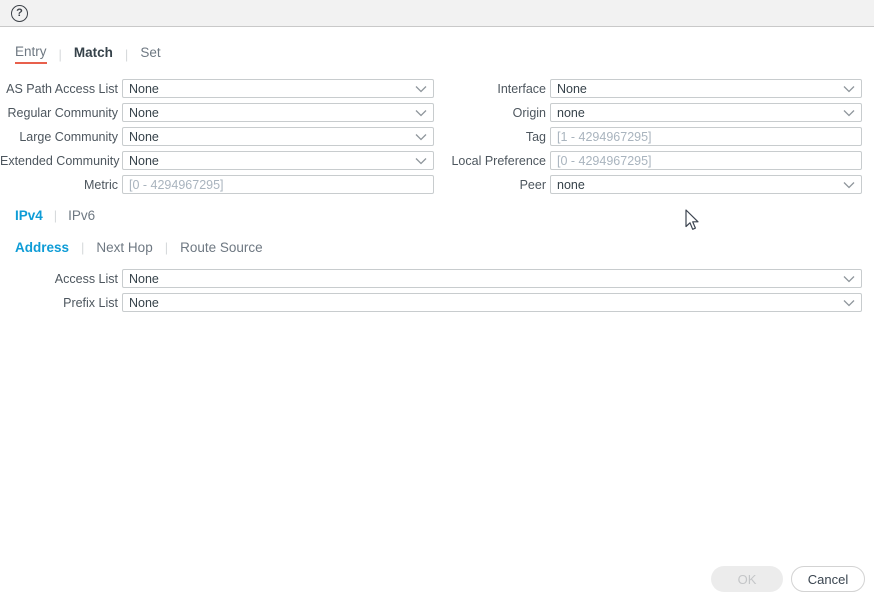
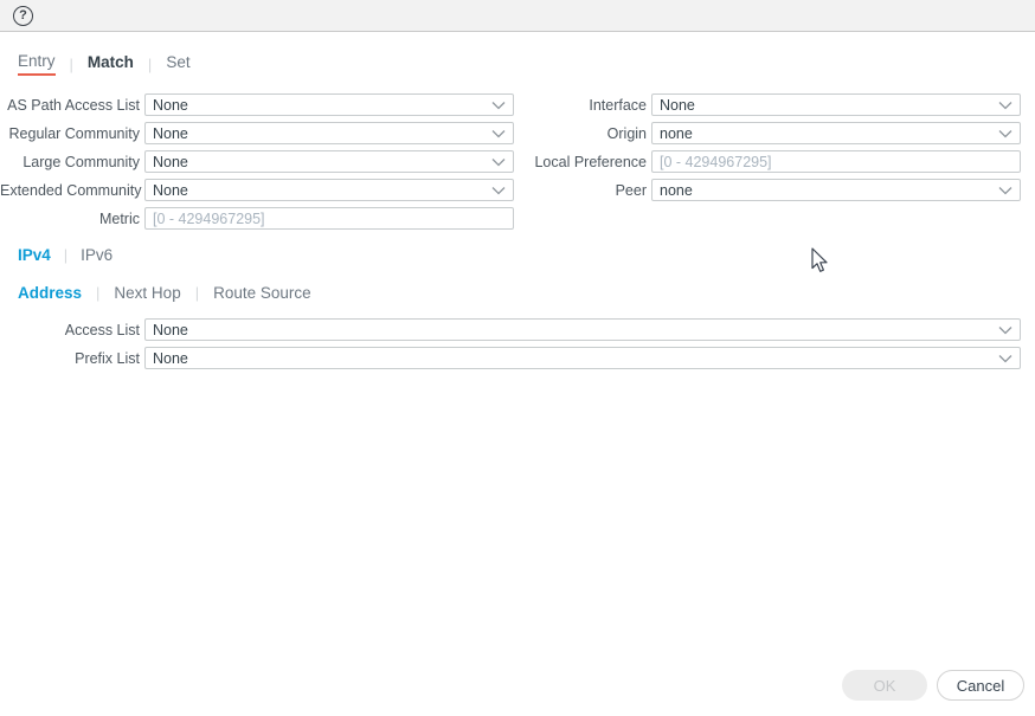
  ?
  Entry
  |
  Match
  |
  Set
  AS Path Access List
  None
  Regular Community
  None
  Large Community
  None
  Extended Community
  None
  Metric
  [0 - 4294967295]
  Interface
  None
  Origin
  none
- Tag
- [1 - 4294967295]
  Local Preference
  [0 - 4294967295]
  Peer
  none
  IPv4
  |
  IPv6
  Address
  |
  Next Hop
  |
  Route Source
  Access List
  None
  Prefix List
  None
  OK
  Cancel
